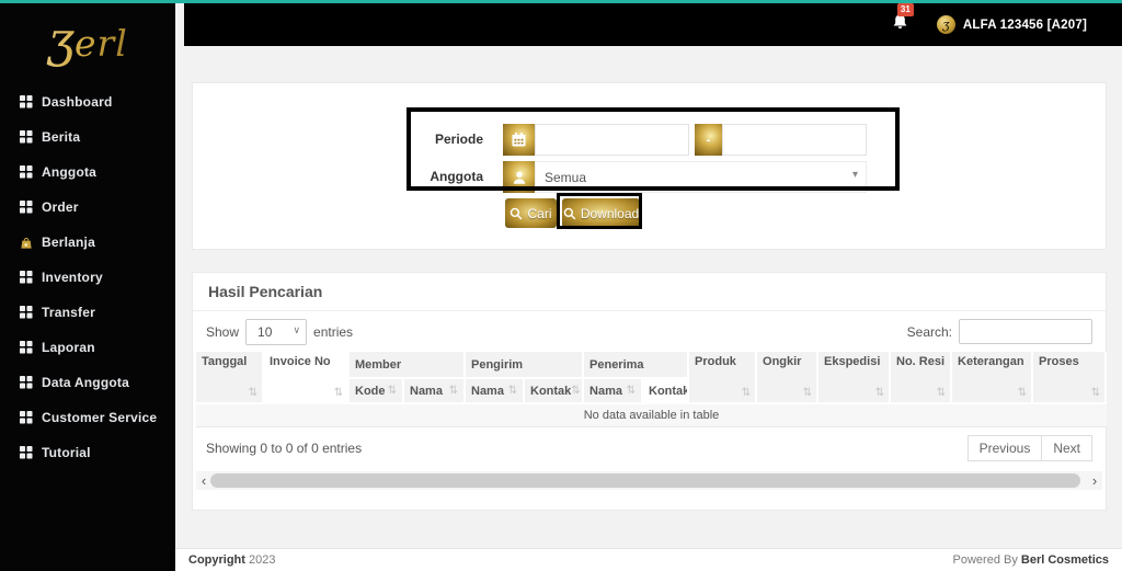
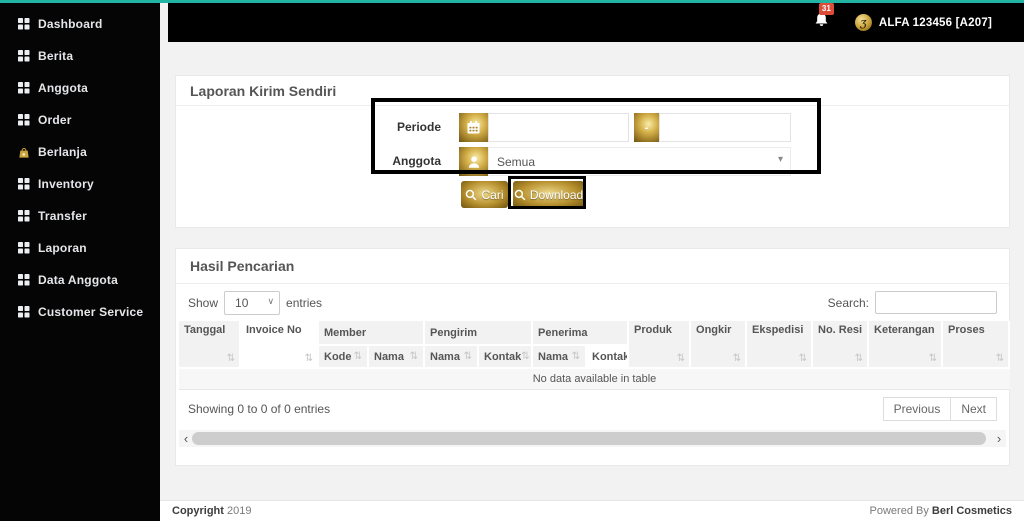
- ʒerl
  Dashboard
  Berita
  Anggota
  Order
  Berlanja
  Inventory
  Transfer
  Laporan
  Data Anggota
  Customer Service
- Tutorial
  31
  ʒ
  ALFA 123456 [A207]
+ Laporan Kirim Sendiri
  Periode
  -
  Anggota
  Semua
  ▾
  Cari
  Download
  Hasil Pencarian
  Show
  10
  ∨
  entries
  Search:
  Tanggal⇅	Invoice No⇅	Member	Pengirim	Penerima	Produk⇅	Ongkir⇅	Ekspedisi⇅	No. Resi⇅	Keterangan⇅	Proses⇅
  Kode ⇅	Nama ⇅	Nama ⇅	Kontak⇅	Nama ⇅	Kontak
  No data available in table
  Showing 0 to 0 of 0 entries
  Previous
  Next
  ‹
  ›
- Copyright 2023
+ Copyright 2019
  Powered By Berl Cosmetics
